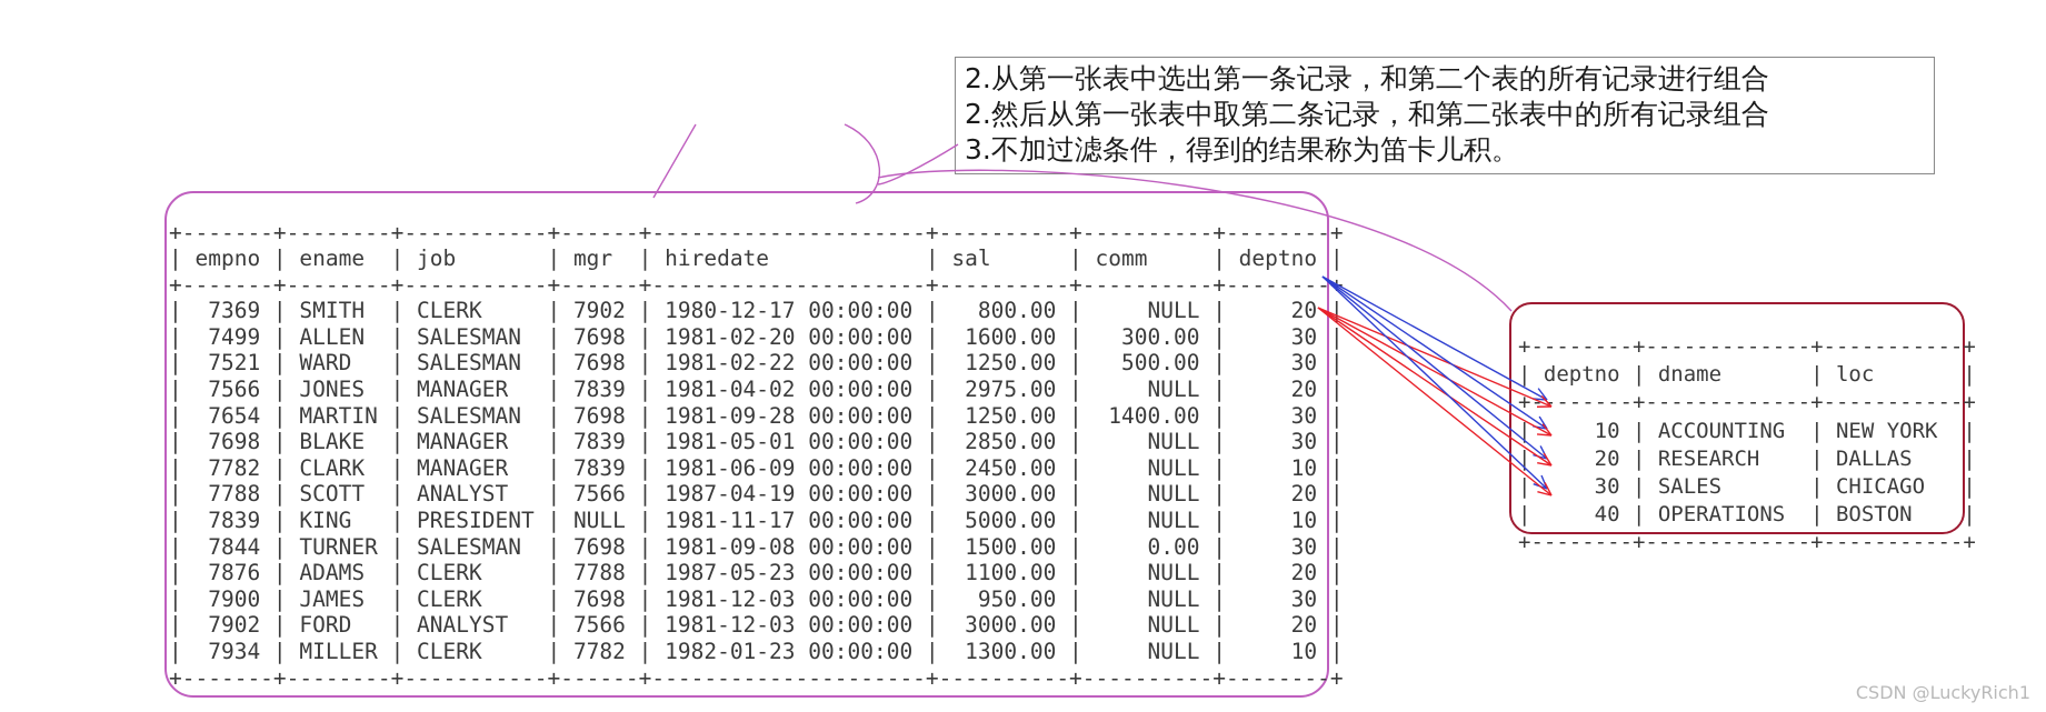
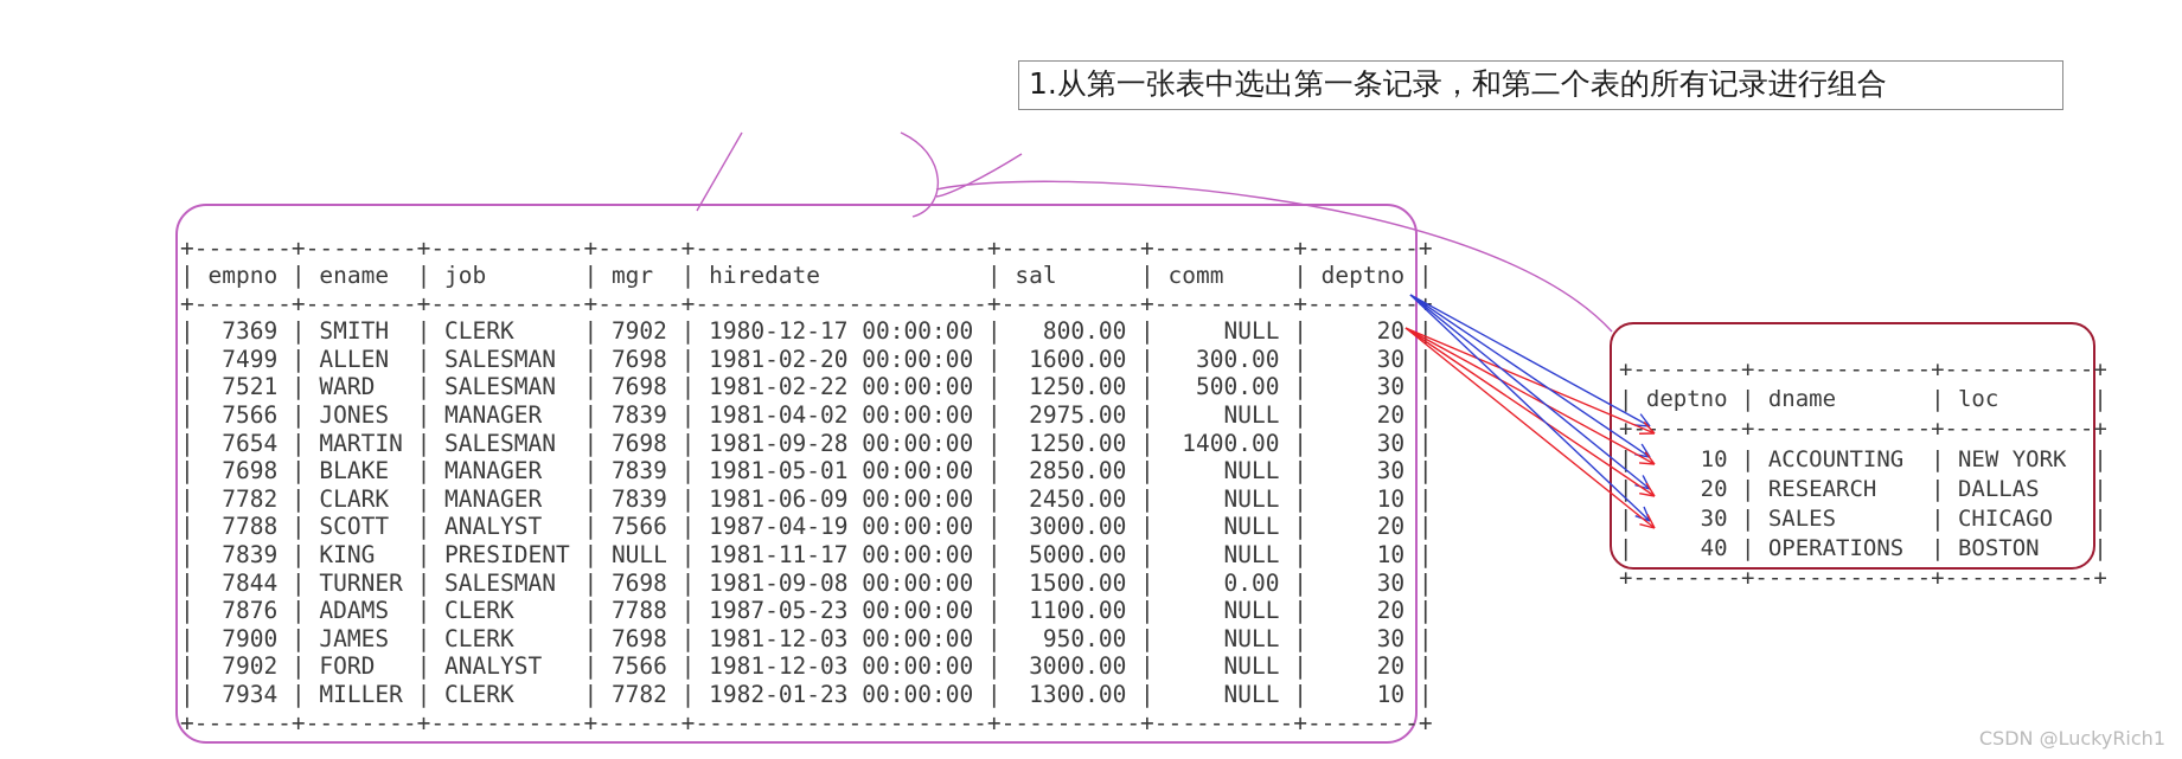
- 2.从第一张表中选出第一条记录，和第二个表的所有记录进行组合
+ 1.从第一张表中选出第一条记录，和第二个表的所有记录进行组合
- 2.然后从第一张表中取第二条记录，和第二张表中的所有记录组合
- 3.不加过滤条件，得到的结果称为笛卡儿积。
  +-------+--------+-----------+------+---------------------+----------+----------+--------+
  | empno | ename | job | mgr | hiredate | sal | comm | deptno |
  +-------+--------+-----------+------+---------------------+----------+----------+--------
  | 7369 | SMITH | CLERK | 7902 | 1980-12-17 00:00:00 | 800.00 | NULL | 20 |
  | 7499 | ALLEN | SALESMAN | 7698 | 1981-02-20 00:00:00 | 1600.00 | 300.00 | 30 |
  | 7521 | WARD | SALESMAN | 7698 | 1981-02-22 00:00:00 | 1250.00 | 500.00 | 30 |
  | 7566 | JONES | MANAGER | 7839 | 1981-04-02 00:00:00 | 2975.00 | NULL | 20 |
  | 7654 | MARTIN | SALESMAN | 7698 | 1981-09-28 00:00:00 | 1250.00 | 1400.00 | 30 |
  | 7698 | BLAKE | MANAGER | 7839 | 1981-05-01 00:00:00 | 2850.00 | NULL | 30 |
  | 7782 | CLARK | MANAGER | 7839 | 1981-06-09 00:00:00 | 2450.00 | NULL | 10 |
  | 7788 | SCOTT | ANALYST | 7566 | 1987-04-19 00:00:00 | 3000.00 | NULL | 20 |
  | 7839 | KING | PRESIDENT | NULL | 1981-11-17 00:00:00 | 5000.00 | NULL | 10 |
  | 7844 | TURNER | SALESMAN | 7698 | 1981-09-08 00:00:00 | 1500.00 | 0.00 | 30 |
  | 7876 | ADAMS | CLERK | 7788 | 1987-05-23 00:00:00 | 1100.00 | NULL | 20 |
  | 7900 | JAMES | CLERK | 7698 | 1981-12-03 00:00:00 | 950.00 | NULL | 30 |
  | 7902 | FORD | ANALYST | 7566 | 1981-12-03 00:00:00 | 3000.00 | NULL | 20 |
  | 7934 | MILLER | CLERK | 7782 | 1982-01-23 00:00:00 | 1300.00 | NULL | 10 |
  +-------+--------+-----------+------+---------------------+----------+----------+--------+
  +--------+-------------+-----------+
  | deptno | dname | loc |
  +--------+-------------+-----------+
  | 10 | ACCOUNTING | NEW YORK |
  | 20 | RESEARCH | DALLAS |
  | 30 | SALES | CHICAGO |
  | 40 | OPERATIONS | BOSTON |
  +--------+-------------+-----------+
  CSDN @LuckyRich1
